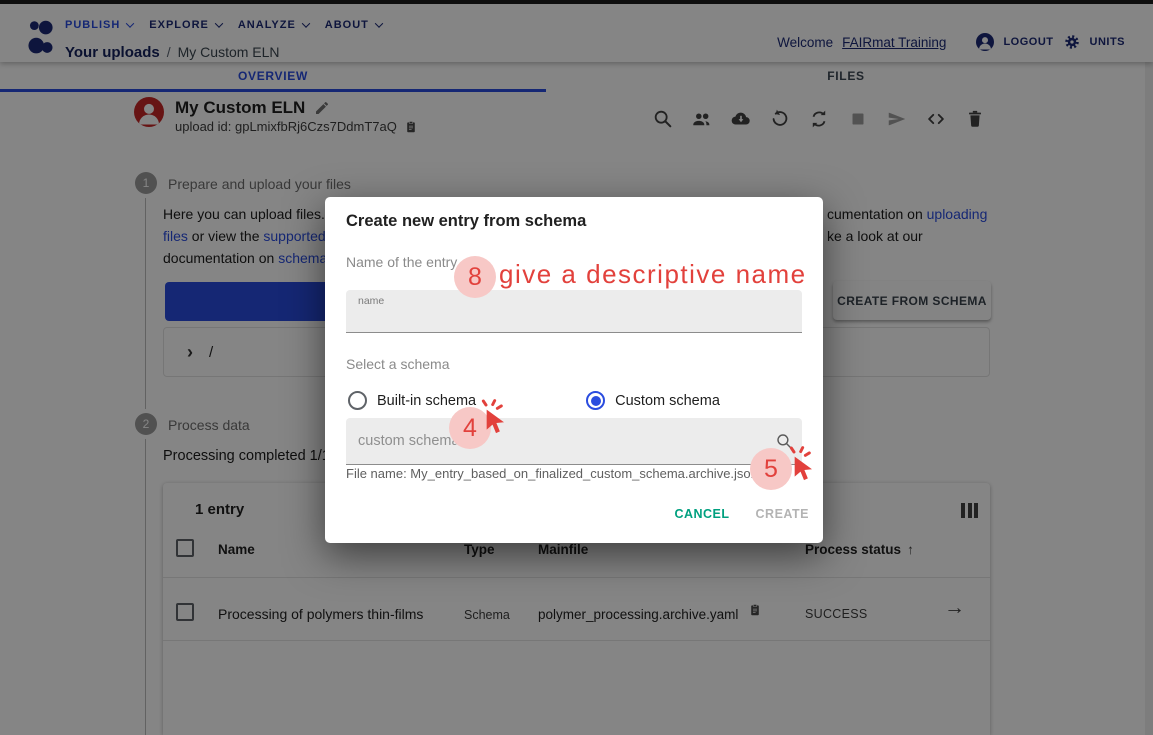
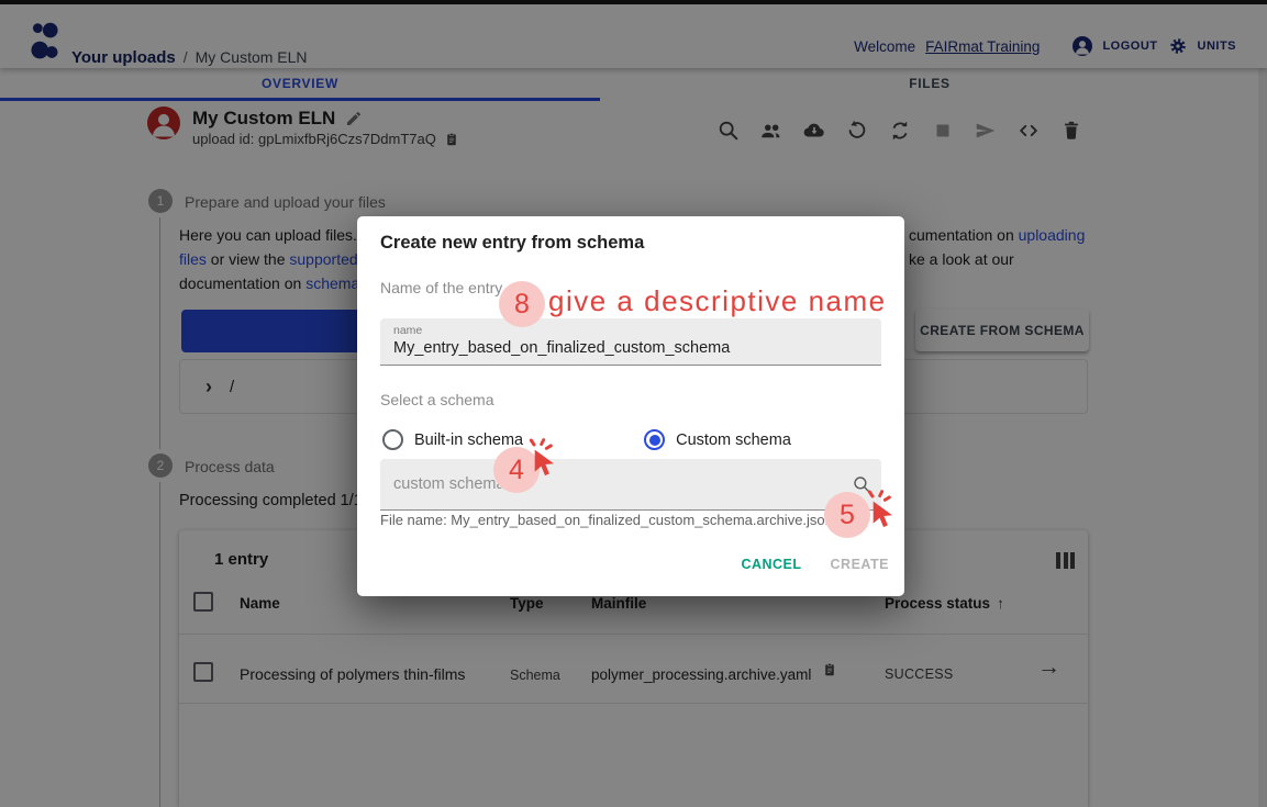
- PUBLISH
- EXPLORE
- ANALYZE
- ABOUT
  Your uploads
  /
  My Custom ELN
  Welcome
  FAIRmat Training
  LOGOUT
  UNITS
  OVERVIEW
  FILES
  My Custom ELN
  upload id: gpLmixfbRj6Czs7DdmT7aQ
  1
  Prepare and upload your files
  2
  Process data
  Here you can upload files.
  files or view the supported
  documentation on schema
  cumentation on uploading
  ke a look at our
  CREATE FROM SCHEMA
  ›
  /
  Processing completed 1/
  1 entry
  Name
  Type
  Mainfile
  Process status ↑
  Processing of polymers thin-films
  Schema
  polymer_processing.archive.yaml
  SUCCESS
  →
  Create new entry from schema
  Name of the entry
  name
+ My_entry_based_on_finalized_custom_schema
  Select a schema
  Built-in schema
  Custom schema
  custom schem
  File name: My_entry_based_on_finalized_custom_schema.archive.jso
  CANCEL
  CREATE
  8
  give a descriptive name
  4
  5
